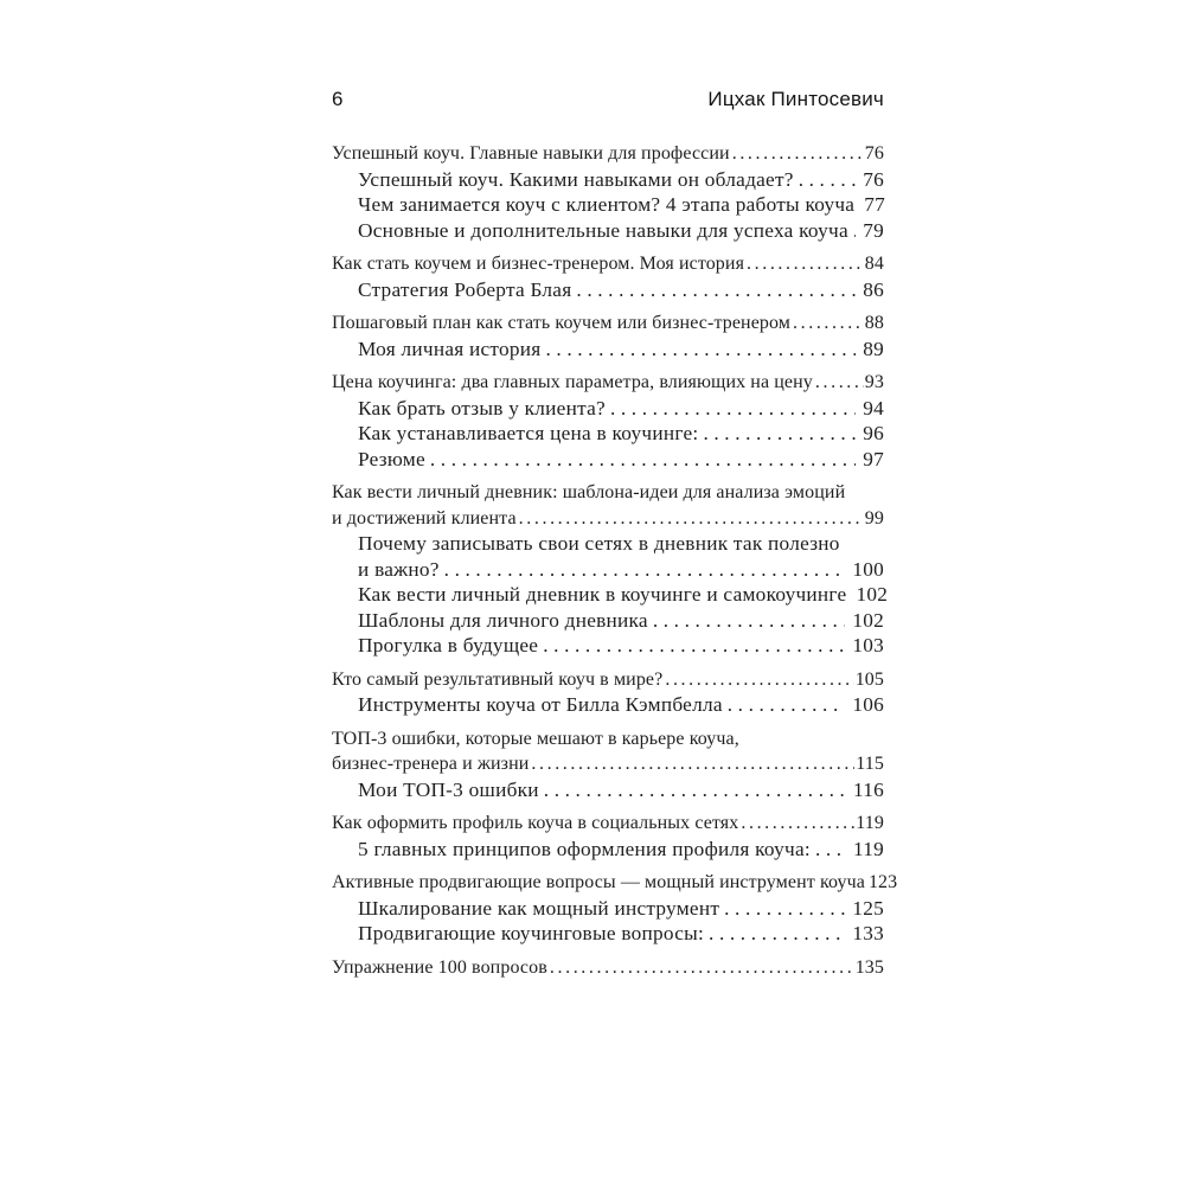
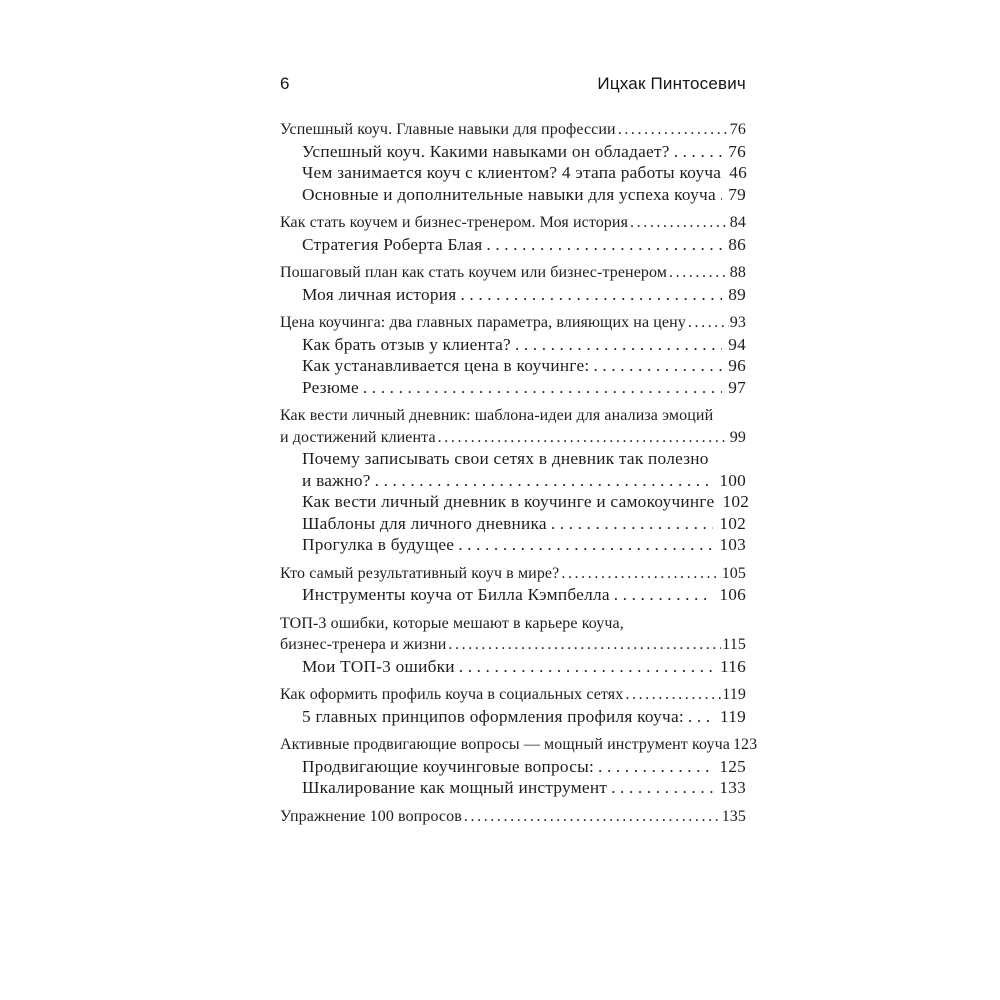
  6
  Ицхак Пинтосевич
  Успешный коуч. Главные навыки для профессии
  76
  Успешный коуч. Какими навыками он обладает?
  76
  Чем занимается коуч с клиентом? 4 этапа работы коуча
- 77
+ 46
  Основные и дополнительные навыки для успеха коуча
  79
  Как стать коучем и бизнес-тренером. Моя история
  84
  Стратегия Роберта Блая
  86
  Пошаговый план как стать коучем или бизнес-тренером
  88
  Моя личная история
  89
  Цена коучинга: два главных параметра, влияющих на цену
  93
  Как брать отзыв у клиента?
  94
  Как устанавливается цена в коучинге:
  96
  Резюме
  97
  Как вести личный дневник: шаблона-идеи для анализа эмоций
  и достижений клиента
  99
  Почему записывать свои сетях в дневник так полезно
  и важно?
  100
  Как вести личный дневник в коучинге и самокоучинге
  102
  Шаблоны для личного дневника
  102
  Прогулка в будущее
  103
  Кто самый результативный коуч в мире?
  105
  Инструменты коуча от Билла Кэмпбелла
  106
  ТОП-3 ошибки, которые мешают в карьере коуча,
  бизнес-тренера и жизни
  115
  Мои ТОП-3 ошибки
  116
  Как оформить профиль коуча в социальных сетях
  119
  5 главных принципов оформления профиля коуча:
  119
  Активные продвигающие вопросы — мощный инструмент коуча
  123
- Шкалирование как мощный инструмент
+ Продвигающие коучинговые вопросы:
  125
- Продвигающие коучинговые вопросы:
+ Шкалирование как мощный инструмент
  133
  Упражнение 100 вопросов
  135
